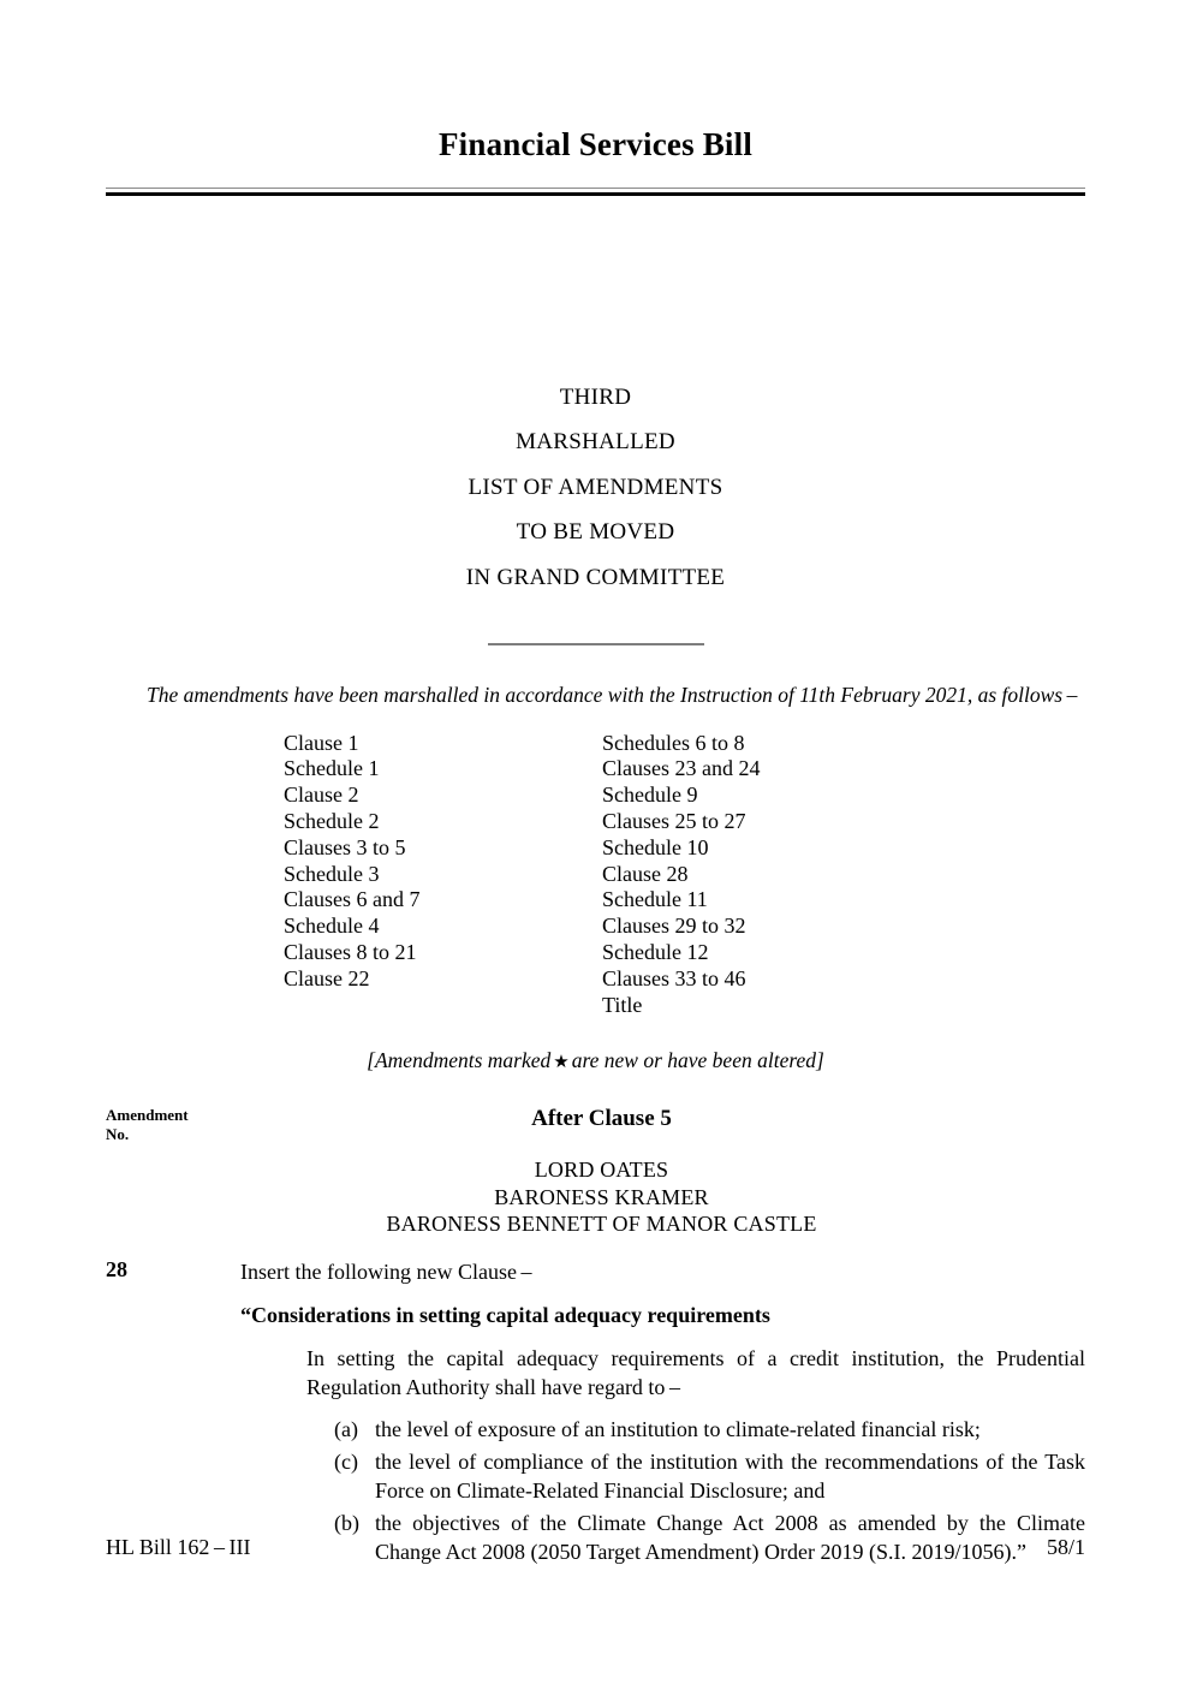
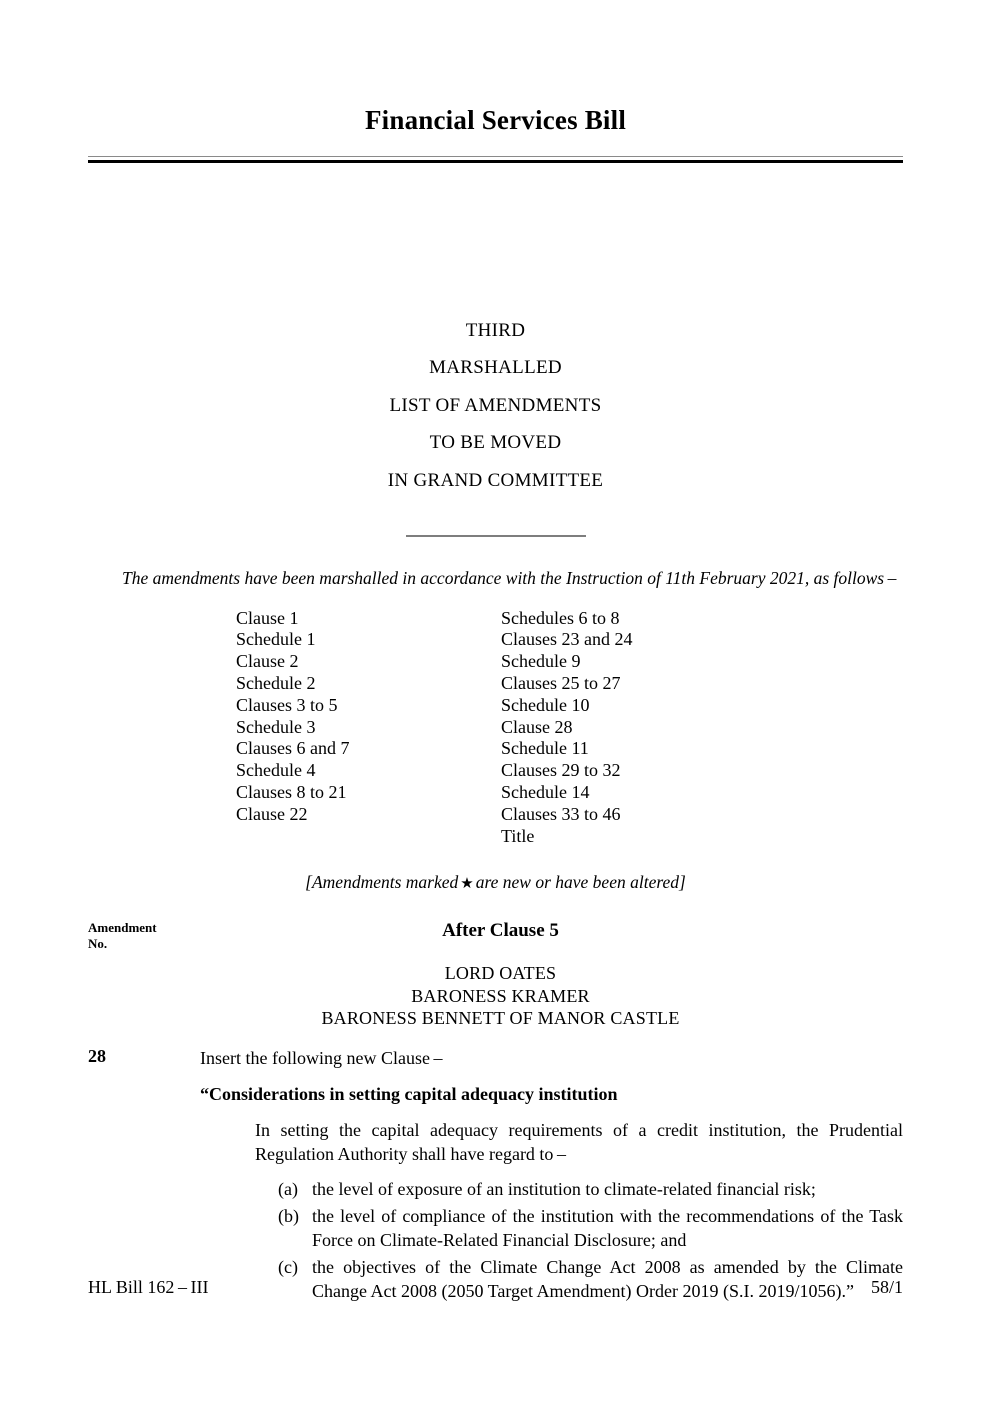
  Financial Services Bill
  THIRD
  MARSHALLED
  LIST OF AMENDMENTS
  TO BE MOVED
  IN GRAND COMMITTEE
  The amendments have been marshalled in accordance with the Instruction of 11th February 2021, as follows –
  Clause 1
  Schedule 1
  Clause 2
  Schedule 2
  Clauses 3 to 5
  Schedule 3
  Clauses 6 and 7
  Schedule 4
  Clauses 8 to 21
  Clause 22
  Schedules 6 to 8
  Clauses 23 and 24
  Schedule 9
  Clauses 25 to 27
  Schedule 10
  Clause 28
  Schedule 11
  Clauses 29 to 32
- Schedule 12
+ Schedule 14
  Clauses 33 to 46
  Title
  [Amendments marked ★ are new or have been altered]
  Amendment
  No.
  After Clause 5
  LORD OATES
  BARONESS KRAMER
  BARONESS BENNETT OF MANOR CASTLE
  28
  Insert the following new Clause –
- “Considerations in setting capital adequacy requirements
+ “Considerations in setting capital adequacy institution
  In setting the capital adequacy requirements of a credit institution, the Prudential Regulation Authority shall have regard to –
  (a)
  the level of exposure of an institution to climate-related financial risk;
- (c)
+ (b)
  the level of compliance of the institution with the recommendations of the Task Force on Climate-Related Financial Disclosure; and
- (b)
+ (c)
  the objectives of the Climate Change Act 2008 as amended by the Climate Change Act 2008 (2050 Target Amendment) Order 2019 (S.I. 2019/1056).”
  HL Bill 162 – III
  58/1
